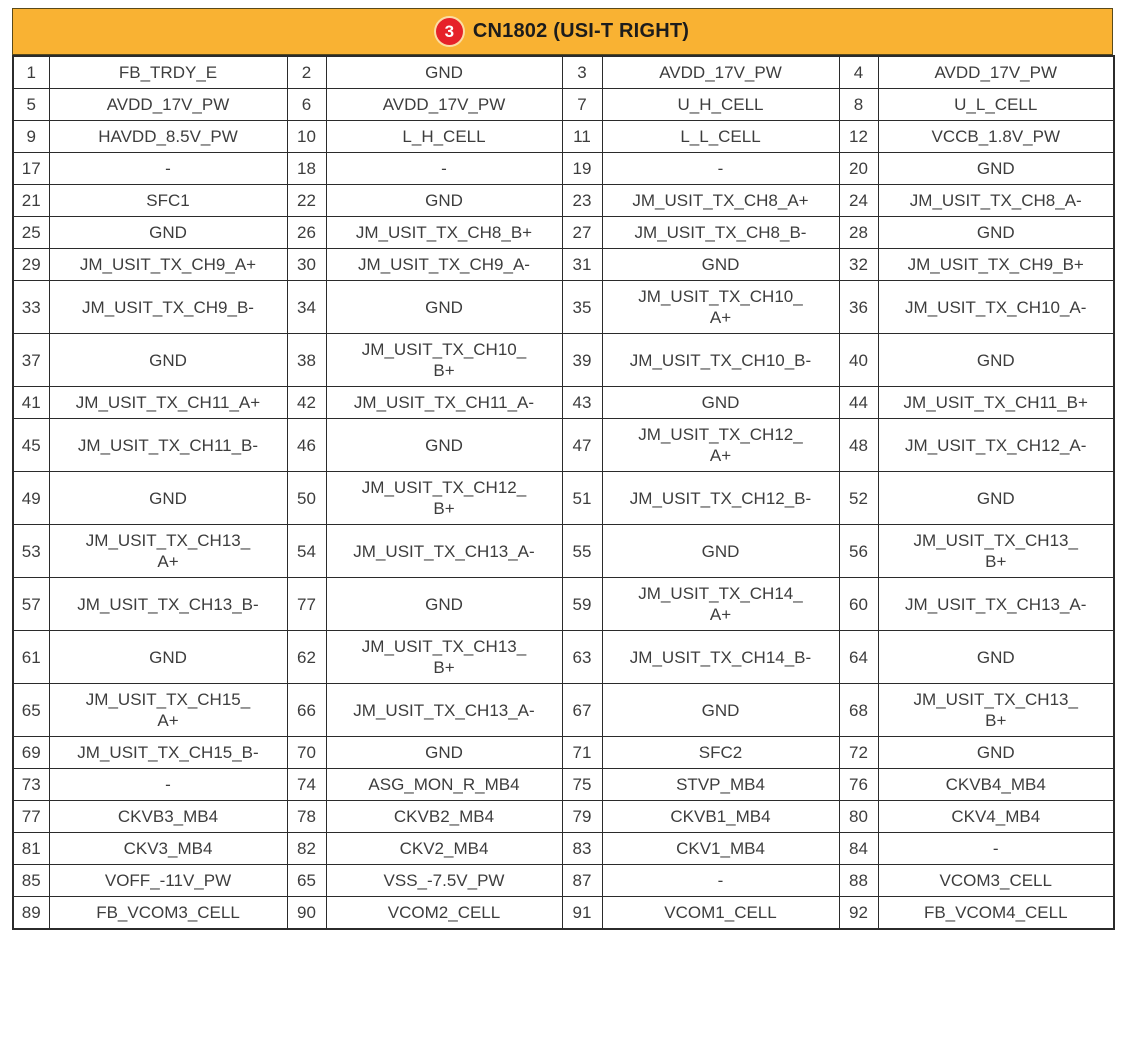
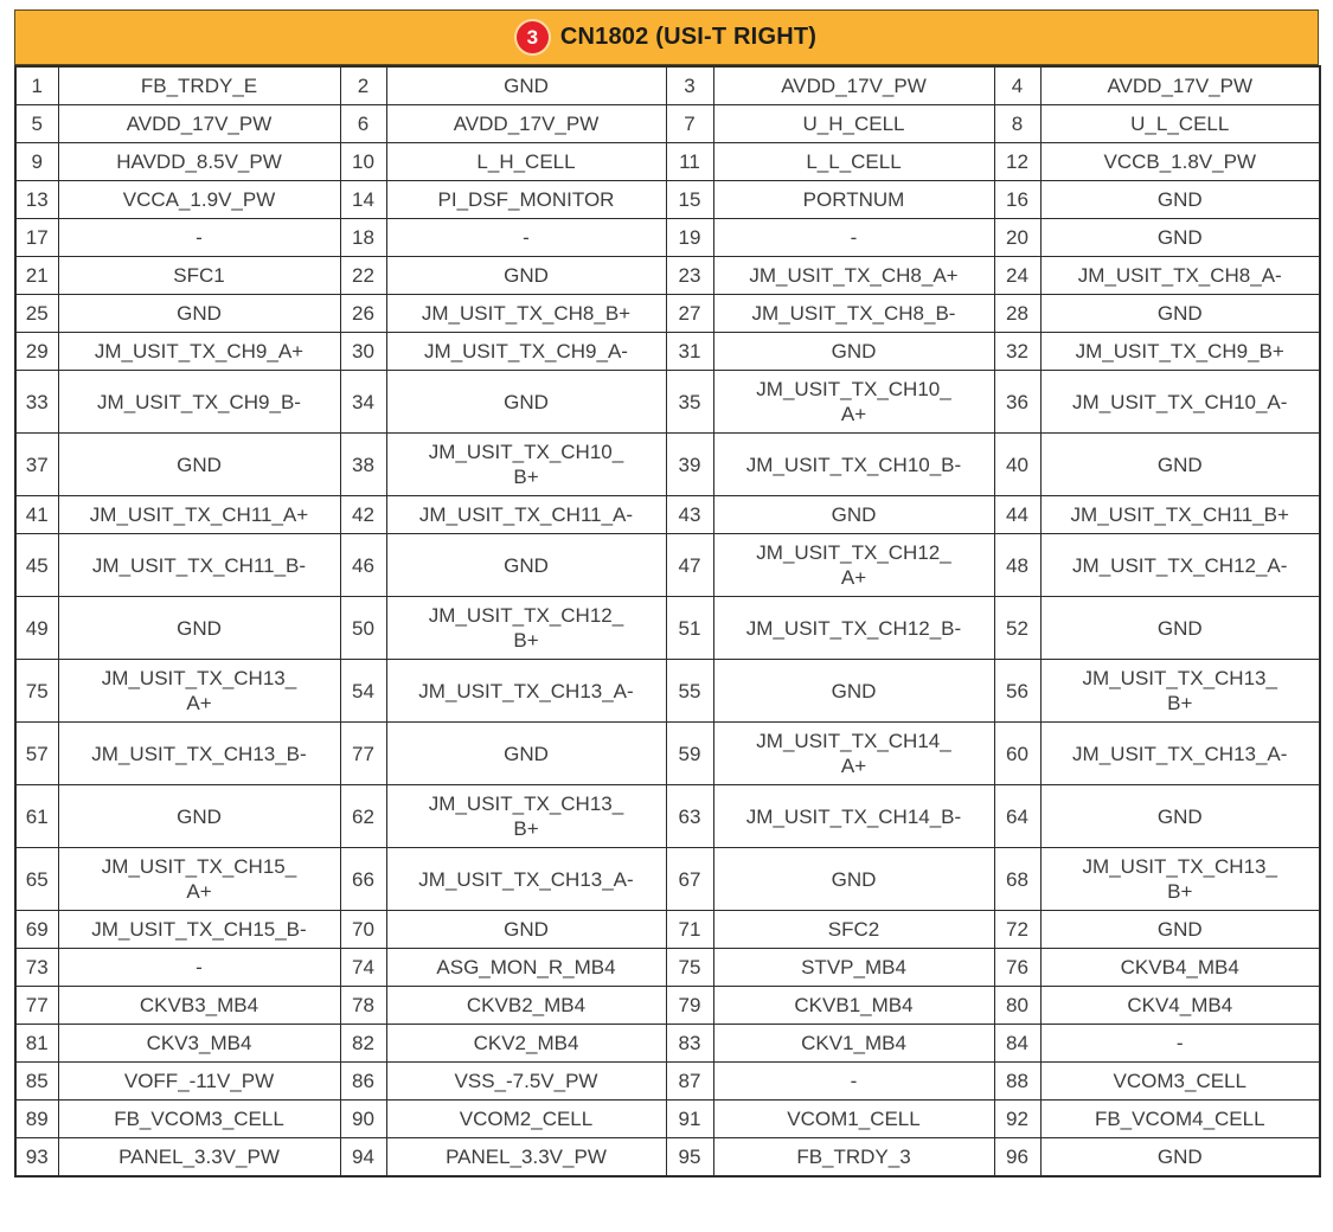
  3
  CN1802 (USI-T RIGHT)
  1	FB_TRDY_E	2	GND	3	AVDD_17V_PW	4	AVDD_17V_PW
  5	AVDD_17V_PW	6	AVDD_17V_PW	7	U_H_CELL	8	U_L_CELL
  9	HAVDD_8.5V_PW	10	L_H_CELL	11	L_L_CELL	12	VCCB_1.8V_PW
+ 13	VCCA_1.9V_PW	14	PI_DSF_MONITOR	15	PORTNUM	16	GND
  17	-	18	-	19	-	20	GND
  21	SFC1	22	GND	23	JM_USIT_TX_CH8_A+	24	JM_USIT_TX_CH8_A-
  25	GND	26	JM_USIT_TX_CH8_B+	27	JM_USIT_TX_CH8_B-	28	GND
  29	JM_USIT_TX_CH9_A+	30	JM_USIT_TX_CH9_A-	31	GND	32	JM_USIT_TX_CH9_B+
  33	JM_USIT_TX_CH9_B-	34	GND	35	JM_USIT_TX_CH10_ A+	36	JM_USIT_TX_CH10_A-
  37	GND	38	JM_USIT_TX_CH10_ B+	39	JM_USIT_TX_CH10_B-	40	GND
  41	JM_USIT_TX_CH11_A+	42	JM_USIT_TX_CH11_A-	43	GND	44	JM_USIT_TX_CH11_B+
  45	JM_USIT_TX_CH11_B-	46	GND	47	JM_USIT_TX_CH12_ A+	48	JM_USIT_TX_CH12_A-
  49	GND	50	JM_USIT_TX_CH12_ B+	51	JM_USIT_TX_CH12_B-	52	GND
- 53	JM_USIT_TX_CH13_ A+	54	JM_USIT_TX_CH13_A-	55	GND	56	JM_USIT_TX_CH13_ B+
+ 75	JM_USIT_TX_CH13_ A+	54	JM_USIT_TX_CH13_A-	55	GND	56	JM_USIT_TX_CH13_ B+
  57	JM_USIT_TX_CH13_B-	77	GND	59	JM_USIT_TX_CH14_ A+	60	JM_USIT_TX_CH13_A-
  61	GND	62	JM_USIT_TX_CH13_ B+	63	JM_USIT_TX_CH14_B-	64	GND
  65	JM_USIT_TX_CH15_ A+	66	JM_USIT_TX_CH13_A-	67	GND	68	JM_USIT_TX_CH13_ B+
  69	JM_USIT_TX_CH15_B-	70	GND	71	SFC2	72	GND
  73	-	74	ASG_MON_R_MB4	75	STVP_MB4	76	CKVB4_MB4
  77	CKVB3_MB4	78	CKVB2_MB4	79	CKVB1_MB4	80	CKV4_MB4
  81	CKV3_MB4	82	CKV2_MB4	83	CKV1_MB4	84	-
- 85	VOFF_-11V_PW	65	VSS_-7.5V_PW	87	-	88	VCOM3_CELL
+ 85	VOFF_-11V_PW	86	VSS_-7.5V_PW	87	-	88	VCOM3_CELL
  89	FB_VCOM3_CELL	90	VCOM2_CELL	91	VCOM1_CELL	92	FB_VCOM4_CELL
+ 93	PANEL_3.3V_PW	94	PANEL_3.3V_PW	95	FB_TRDY_3	96	GND
